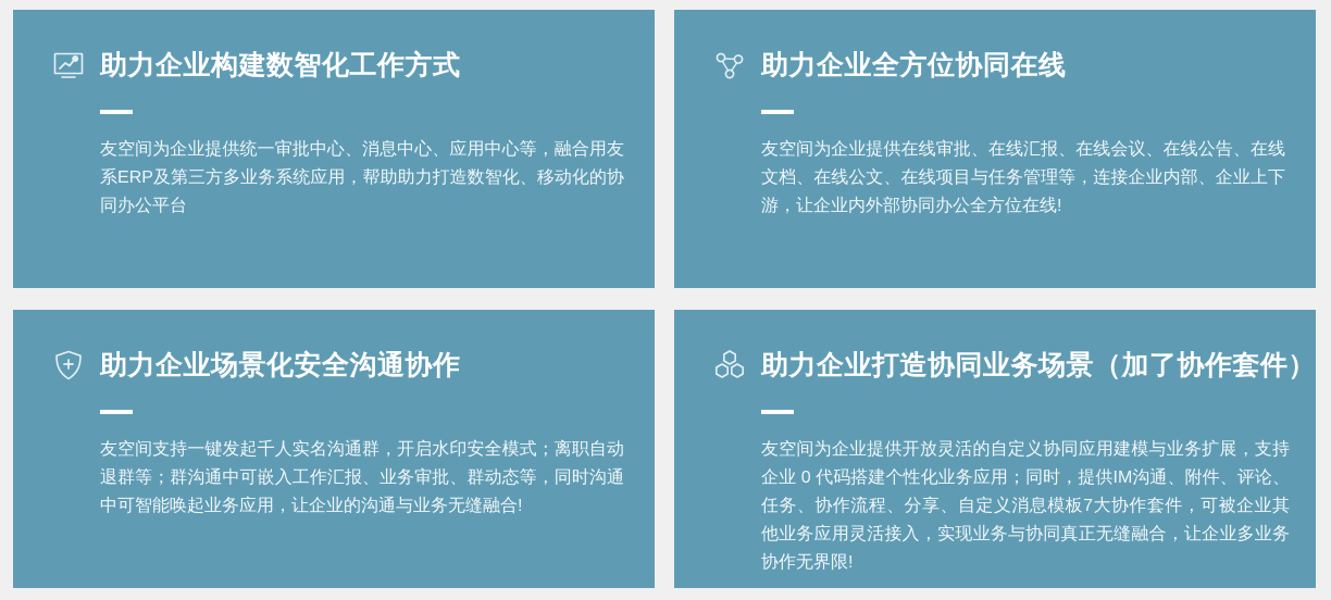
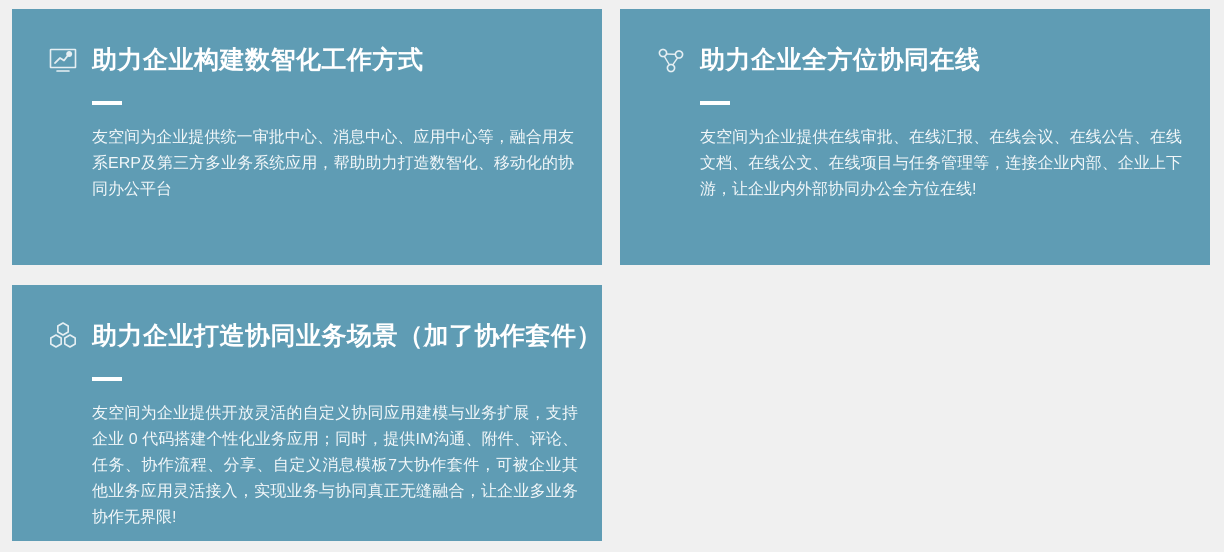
  助力企业构建数智化工作方式
  友空间为企业提供统一审批中心、消息中心、应用中心等，融合用友系ERP及第三方多业务系统应用，帮助助力打造数智化、移动化的协同办公平台
  助力企业全方位协同在线
  友空间为企业提供在线审批、在线汇报、在线会议、在线公告、在线文档、在线公文、在线项目与任务管理等，连接企业内部、企业上下游，让企业内外部协同办公全方位在线!
- 助力企业场景化安全沟通协作
- 友空间支持一键发起千人实名沟通群，开启水印安全模式；离职自动退群等；群沟通中可嵌入工作汇报、业务审批、群动态等，同时沟通中可智能唤起业务应用，让企业的沟通与业务无缝融合!
  助力企业打造协同业务场景（加了协作套件）
  友空间为企业提供开放灵活的自定义协同应用建模与业务扩展，支持企业 0 代码搭建个性化业务应用；同时，提供IM沟通、附件、评论、任务、协作流程、分享、自定义消息模板7大协作套件，可被企业其他业务应用灵活接入，实现业务与协同真正无缝融合，让企业多业务协作无界限!
